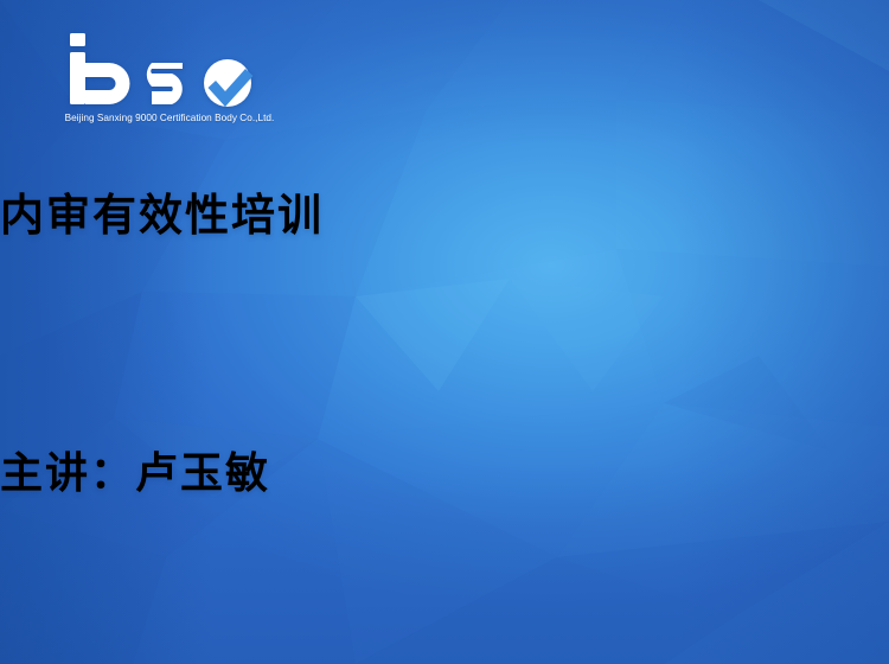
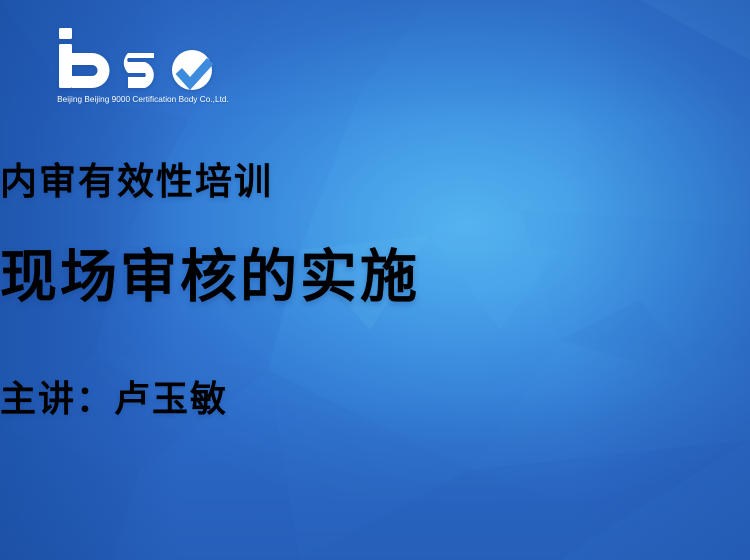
- Beijing Sanxing 9000 Certification Body Co.,Ltd.
+ Beijing Beijing 9000 Certification Body Co.,Ltd.
  内审有效性培训
+ 现场审核的实施
  主讲：卢玉敏
